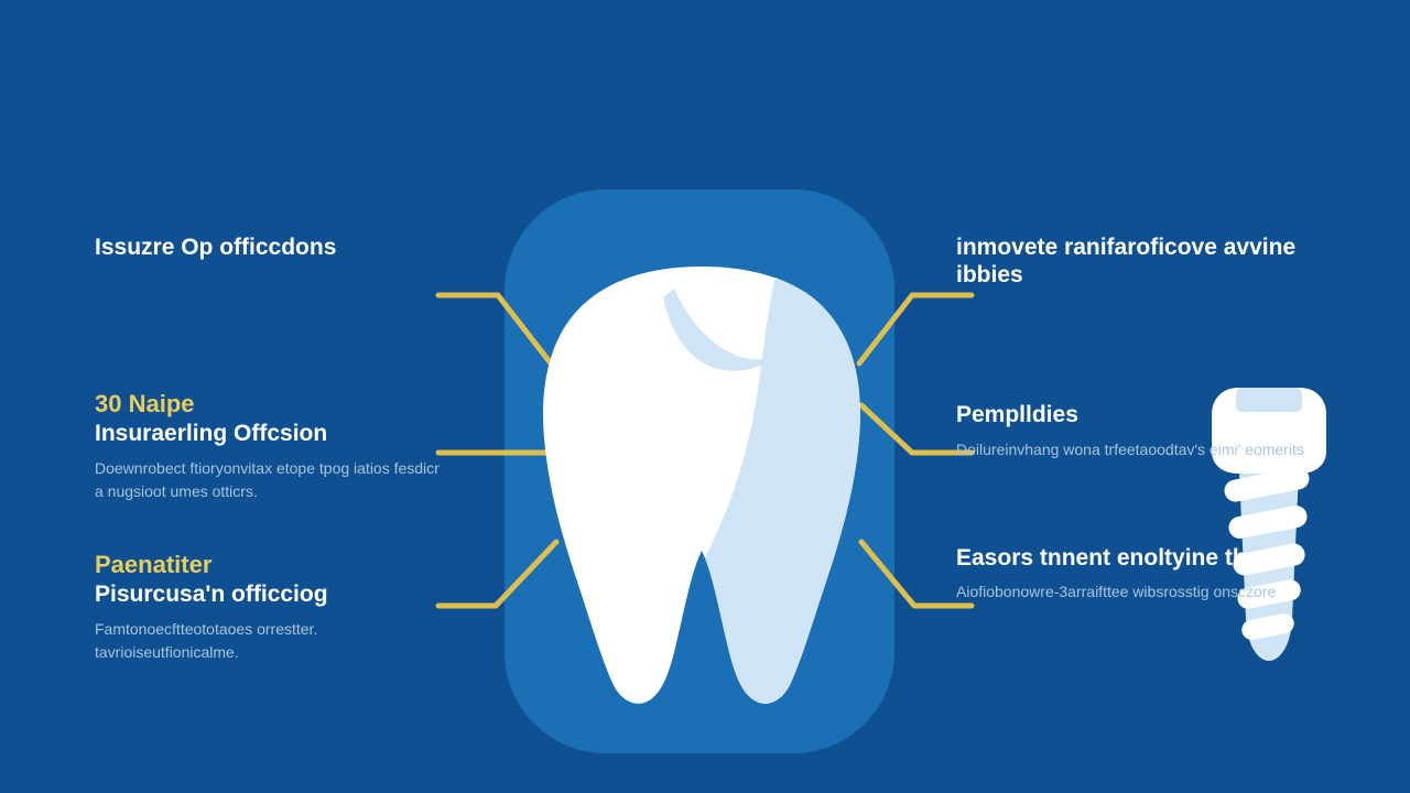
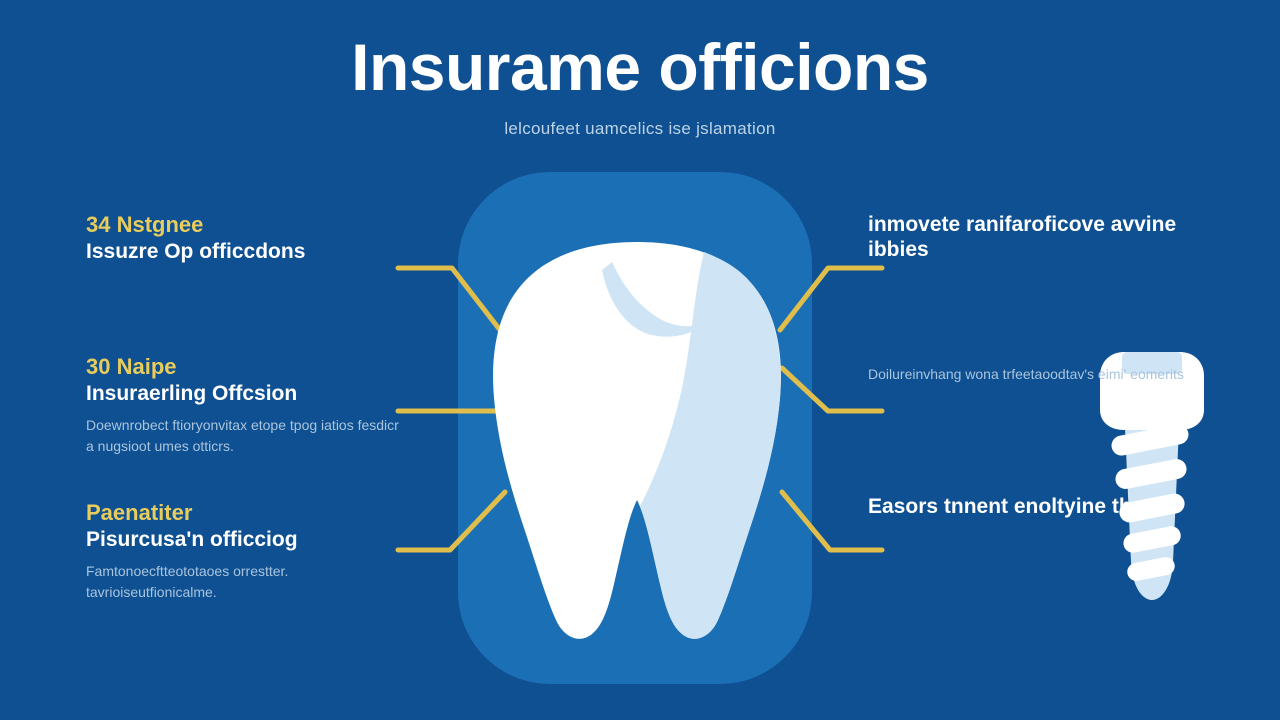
+ Insurame officions
+ lelcoufeet uamcelics ise jslamation
+ 34 Nstgnee
  Issuzre Op officcdons
  30 Naipe
  Insuraerling Offcsion
  Doewnrobect ftioryonvitax etope tpog iatios fesdicr a nugsioot umes otticrs.
  Paenatiter
  Pisurcusa'n officciog
  Famtonoecftteototaoes orrestter. tavrioiseutfionicalme.
  inmovete ranifaroficove avvine ibbies
- Pemplldies
  Doilureinvhang wona trfeetaoodtav's eimi' eomerits
  Easors tnnent enoltyine the
- Aiofiobonowre-3arraifttee wibsrosstig onsczore
